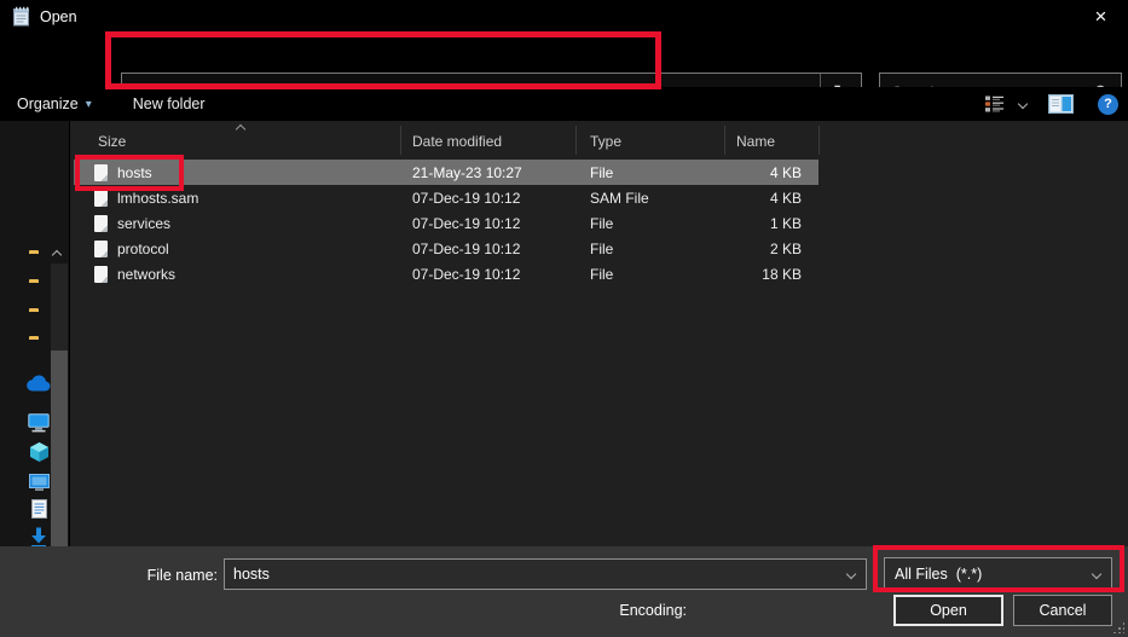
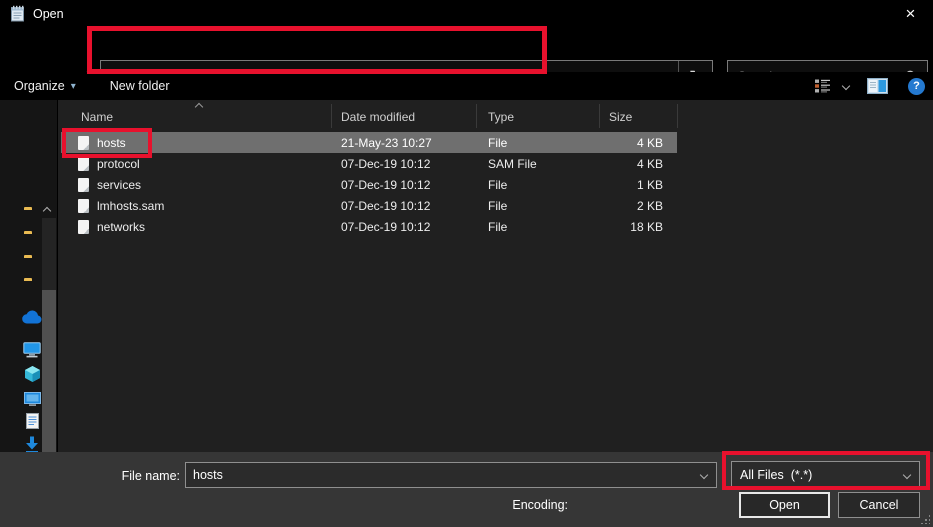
  Open
  ×
  Organize
  ▾
  New folder
  ?
- Size
+ Name
  Date modified
  Type
- Name
+ Size
  hosts
  21-May-23 10:27
  File
  4 KB
- lmhosts.sam
+ protocol
  07-Dec-19 10:12
  SAM File
  4 KB
  services
  07-Dec-19 10:12
  File
  1 KB
- protocol
+ lmhosts.sam
  07-Dec-19 10:12
  File
  2 KB
  networks
  07-Dec-19 10:12
  File
  18 KB
  File name:
  hosts
  All Files (*.*)
  Encoding:
  Open
  Cancel
